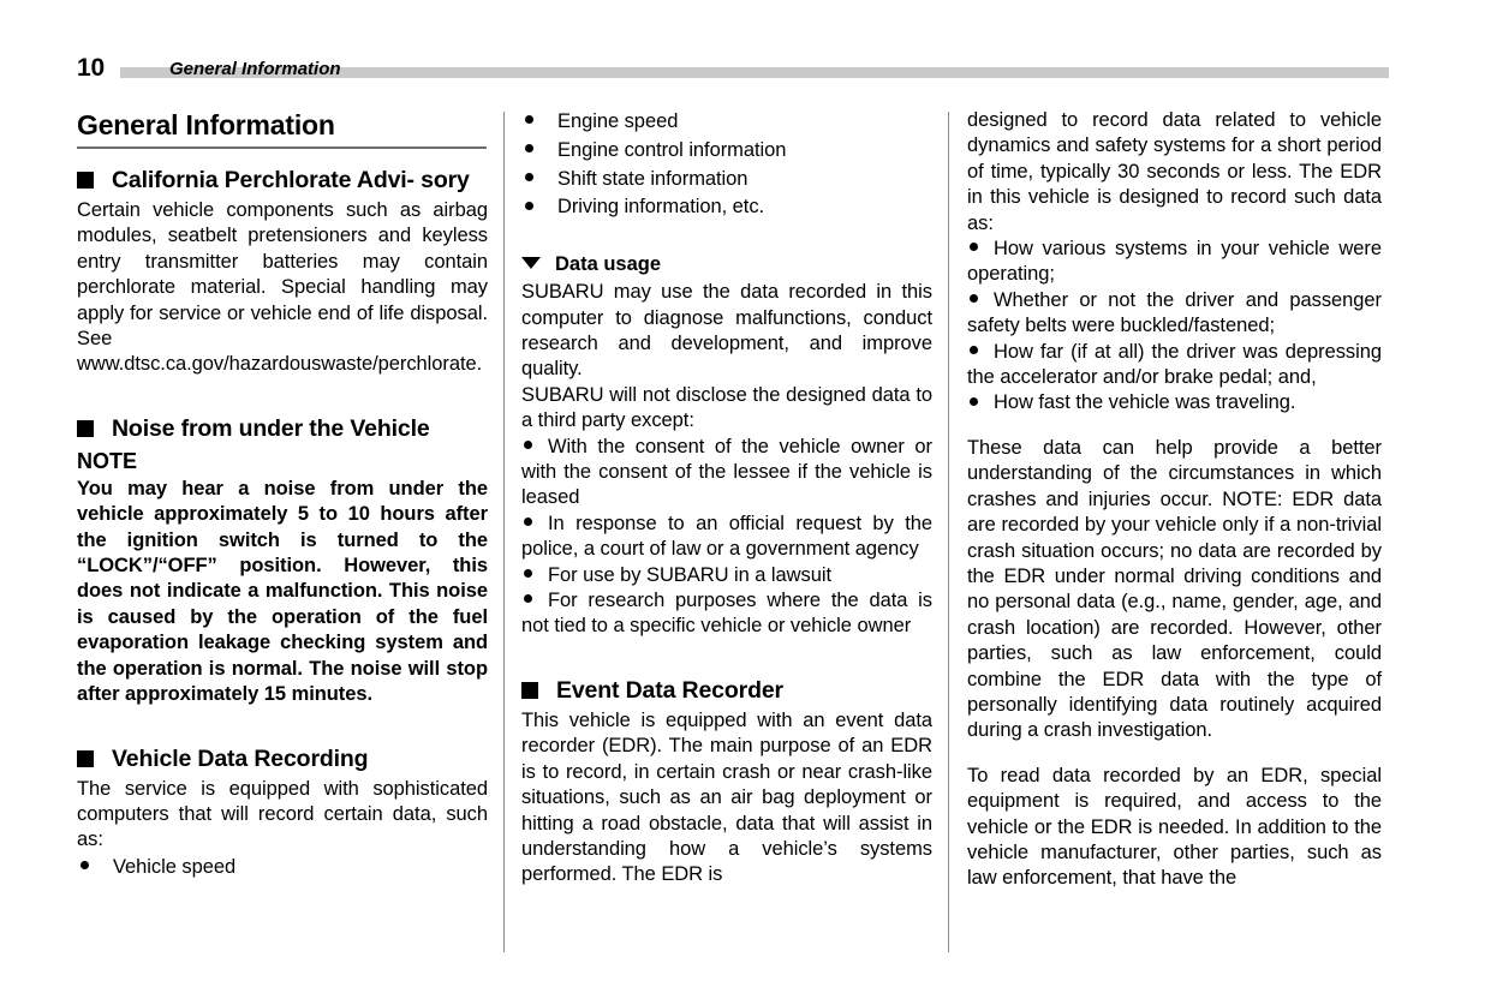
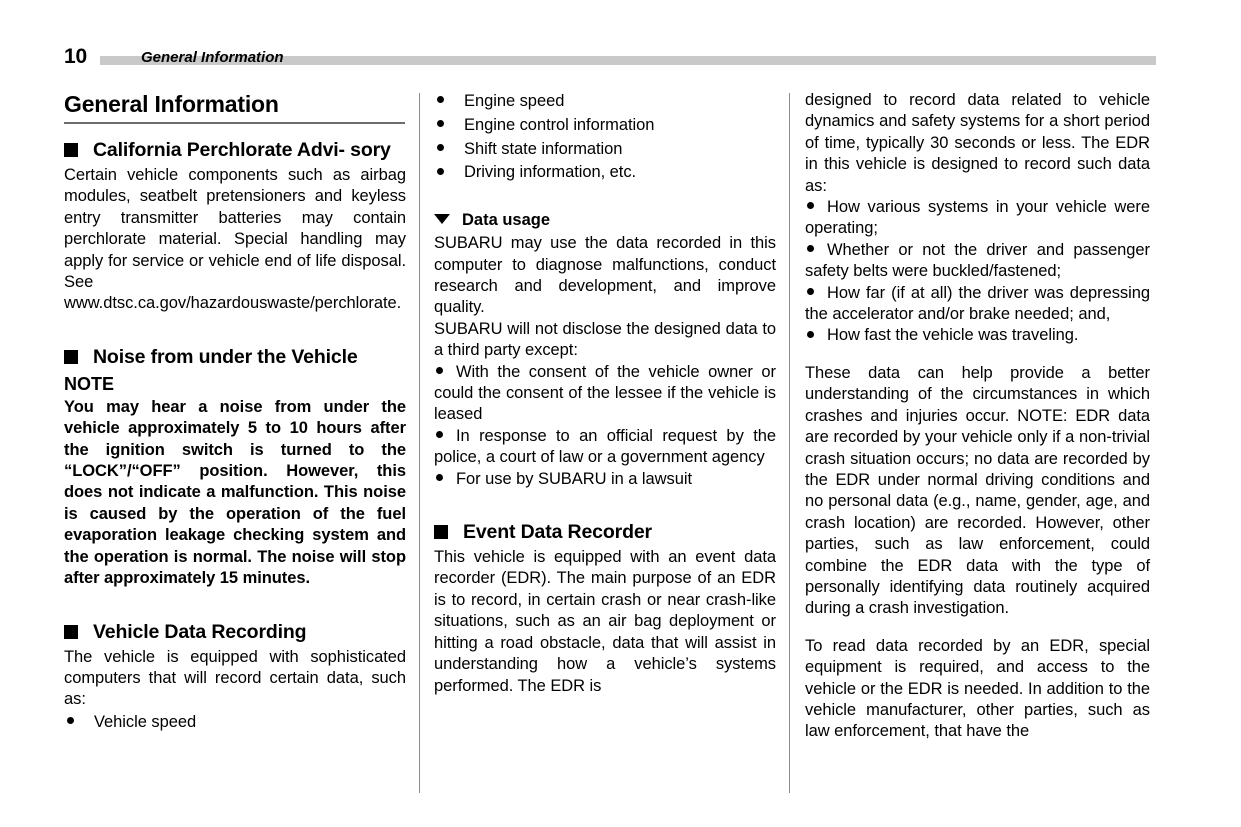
  10
  General Information
  General Information
  California Perchlorate Advi- sory
  Certain vehicle components such as airbag modules, seatbelt pretensioners and keyless entry transmitter batteries may contain perchlorate material. Special handling may apply for service or vehicle end of life disposal. See www.dtsc.ca.gov/hazardouswaste/perchlorate.
  Noise from under the Vehicle
  NOTE
  You may hear a noise from under the vehicle approximately 5 to 10 hours after the ignition switch is turned to the “LOCK”/“OFF” position. However, this does not indicate a malfunction. This noise is caused by the operation of the fuel evaporation leakage checking system and the operation is normal. The noise will stop after approximately 15 minutes.
  Vehicle Data Recording
- The service is equipped with sophisticated computers that will record certain data, such as:
+ The vehicle is equipped with sophisticated computers that will record certain data, such as:
  Vehicle speed
  Engine speed
  Engine control information
  Shift state information
  Driving information, etc.
  Data usage
  SUBARU may use the data recorded in this computer to diagnose malfunctions, conduct research and development, and improve quality.
  SUBARU will not disclose the designed data to a third party except:
- With the consent of the vehicle owner or with the consent of the lessee if the vehicle is leased
+ With the consent of the vehicle owner or could the consent of the lessee if the vehicle is leased
  In response to an official request by the police, a court of law or a government agency
  For use by SUBARU in a lawsuit
- For research purposes where the data is not tied to a specific vehicle or vehicle owner
  Event Data Recorder
  This vehicle is equipped with an event data recorder (EDR). The main purpose of an EDR is to record, in certain crash or near crash-like situations, such as an air bag deployment or hitting a road obstacle, data that will assist in understanding how a vehicle’s systems performed. The EDR is
  designed to record data related to vehicle dynamics and safety systems for a short period of time, typically 30 seconds or less. The EDR in this vehicle is designed to record such data as:
  How various systems in your vehicle were operating;
  Whether or not the driver and passenger safety belts were buckled/fastened;
- How far (if at all) the driver was depressing the accelerator and/or brake pedal; and,
+ How far (if at all) the driver was depressing the accelerator and/or brake needed; and,
  How fast the vehicle was traveling.
  These data can help provide a better understanding of the circumstances in which crashes and injuries occur. NOTE: EDR data are recorded by your vehicle only if a non-trivial crash situation occurs; no data are recorded by the EDR under normal driving conditions and no personal data (e.g., name, gender, age, and crash location) are recorded. However, other parties, such as law enforcement, could combine the EDR data with the type of personally identifying data routinely acquired during a crash investigation.
  To read data recorded by an EDR, special equipment is required, and access to the vehicle or the EDR is needed. In addition to the vehicle manufacturer, other parties, such as law enforcement, that have the
